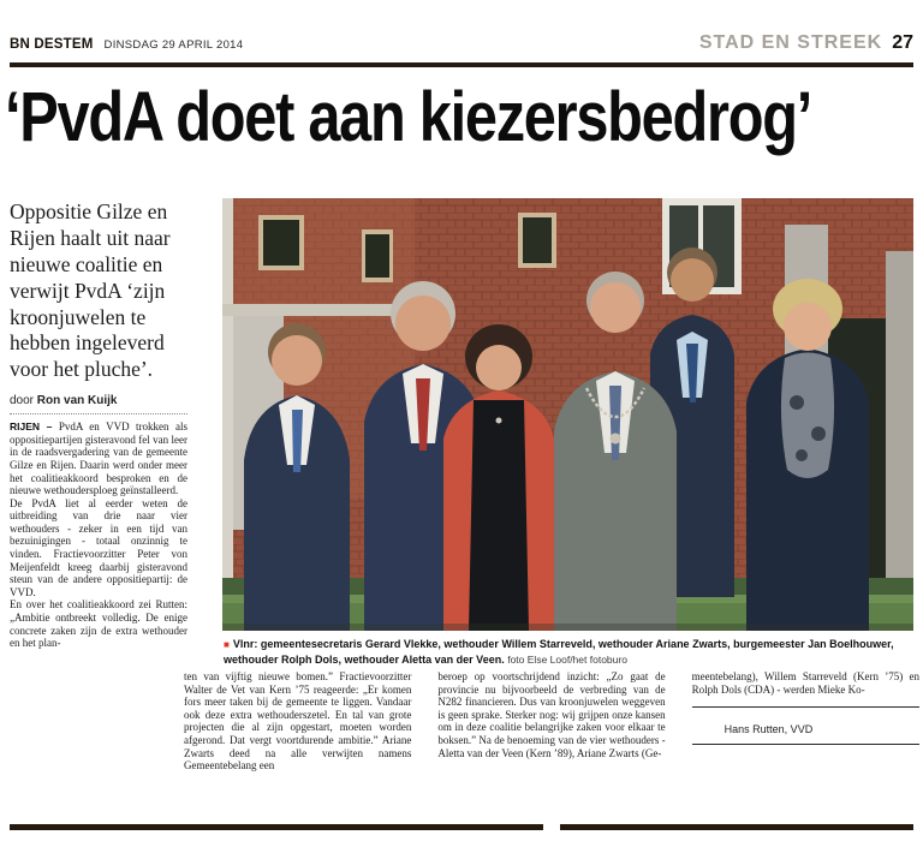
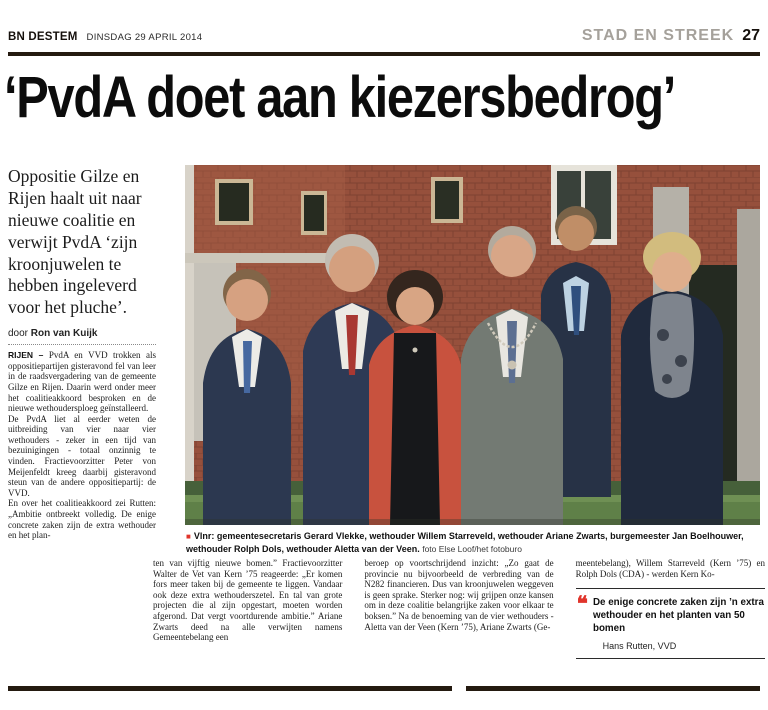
  BN DESTEM
  DINSDAG 29 APRIL 2014
  STAD EN STREEK
  27
  ‘PvdA doet aan kiezersbedrog’
  Oppositie Gilze en Rijen haalt uit naar nieuwe coalitie en verwijt PvdA ‘zijn kroonjuwelen te hebben ingeleverd voor het pluche’.
  door Ron van Kuijk
  RIJEN – PvdA en VVD trokken als oppositiepartijen gisteravond fel van leer in de raadsvergadering van de gemeente Gilze en Rijen. Daarin werd onder meer het coalitieakkoord besproken en de nieuwe wethoudersploeg geïnstalleerd.
- De PvdA liet al eerder weten de uitbreiding van drie naar vier wethouders - zeker in een tijd van bezuinigingen - totaal onzinnig te vinden. Fractievoorzitter Peter von Meijenfeldt kreeg daarbij gisteravond steun van de andere oppositiepartij: de VVD.
+ De PvdA liet al eerder weten de uitbreiding van vier naar vier wethouders - zeker in een tijd van bezuinigingen - totaal onzinnig te vinden. Fractievoorzitter Peter von Meijenfeldt kreeg daarbij gisteravond steun van de andere oppositiepartij: de VVD.
  En over het coalitieakkoord zei Rutten: „Ambitie ontbreekt volledig. De enige concrete zaken zijn de extra wethouder en het plan-
  ■ Vlnr: gemeentesecretaris Gerard Vlekke, wethouder Willem Starreveld, wethouder Ariane Zwarts, burgemeester Jan Boelhouwer, wethouder Rolph Dols, wethouder Aletta van der Veen. foto Else Loof/het fotoburo
  ten van vijftig nieuwe bomen.” Fractievoorzitter Walter de Vet van Kern ’75 reageerde: „Er komen fors meer taken bij de gemeente te liggen. Vandaar ook deze extra wethouderszetel. En tal van grote projecten die al zijn opgestart, moeten worden afgerond. Dat vergt voortdurende ambitie.” Ariane Zwarts deed na alle verwijten namens Gemeentebelang een
- beroep op voortschrijdend inzicht: „Zo gaat de provincie nu bijvoorbeeld de verbreding van de N282 financieren. Dus van kroonjuwelen weggeven is geen sprake. Sterker nog: wij grijpen onze kansen om in deze coalitie belangrijke zaken voor elkaar te boksen.” Na de benoeming van de vier wethouders - Aletta van der Veen (Kern ’89), Ariane Zwarts (Ge-
+ beroep op voortschrijdend inzicht: „Zo gaat de provincie nu bijvoorbeeld de verbreding van de N282 financieren. Dus van kroonjuwelen weggeven is geen sprake. Sterker nog: wij grijpen onze kansen om in deze coalitie belangrijke zaken voor elkaar te boksen.” Na de benoeming van de vier wethouders - Aletta van der Veen (Kern ’75), Ariane Zwarts (Ge-
- meentebelang), Willem Starreveld (Kern ’75) en Rolph Dols (CDA) - werden Mieke Ko-
+ meentebelang), Willem Starreveld (Kern ’75) en Rolph Dols (CDA) - werden Kern Ko-
+ ❝
+ De enige concrete zaken zijn ’n extra wethouder en het planten van 50 bomen
  Hans Rutten, VVD
